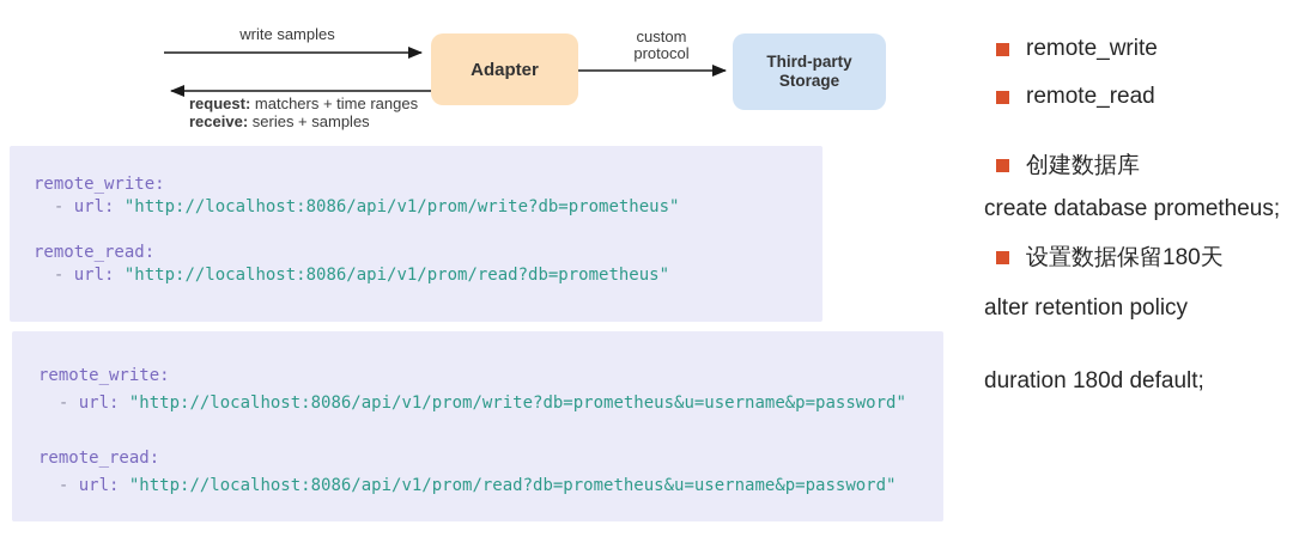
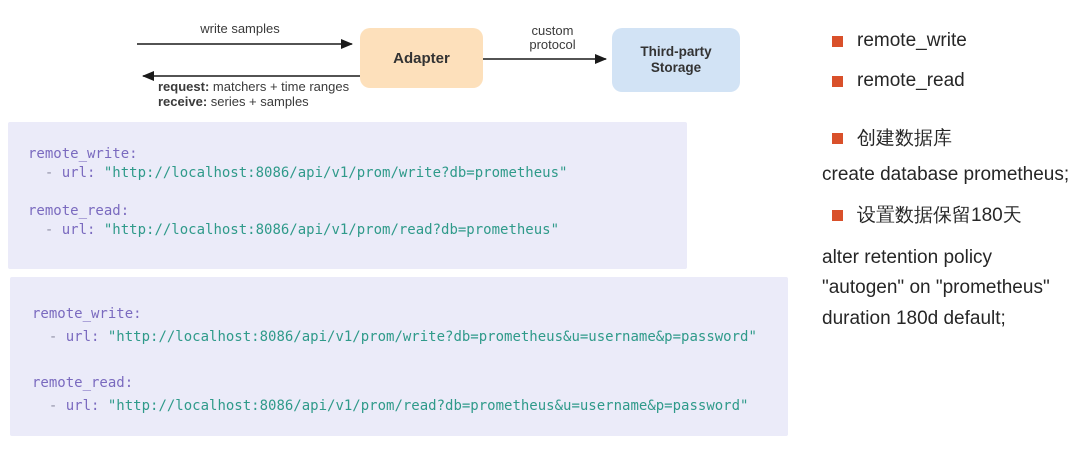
  Adapter
  Third-party
  Storage
  write samples
  custom
  protocol
  request: matchers + time ranges
  receive: series + samples
  remote_write:
  - url: "http://localhost:8086/api/v1/prom/write?db=prometheus"
  remote_read:
  - url: "http://localhost:8086/api/v1/prom/read?db=prometheus"
  remote_write:
  - url: "http://localhost:8086/api/v1/prom/write?db=prometheus&u=username&p=password"
  remote_read:
  - url: "http://localhost:8086/api/v1/prom/read?db=prometheus&u=username&p=password"
  remote_write
  remote_read
  创建数据库
  create database prometheus;
  设置数据保留180天
  alter retention policy
+ "autogen" on "prometheus"
  duration 180d default;
